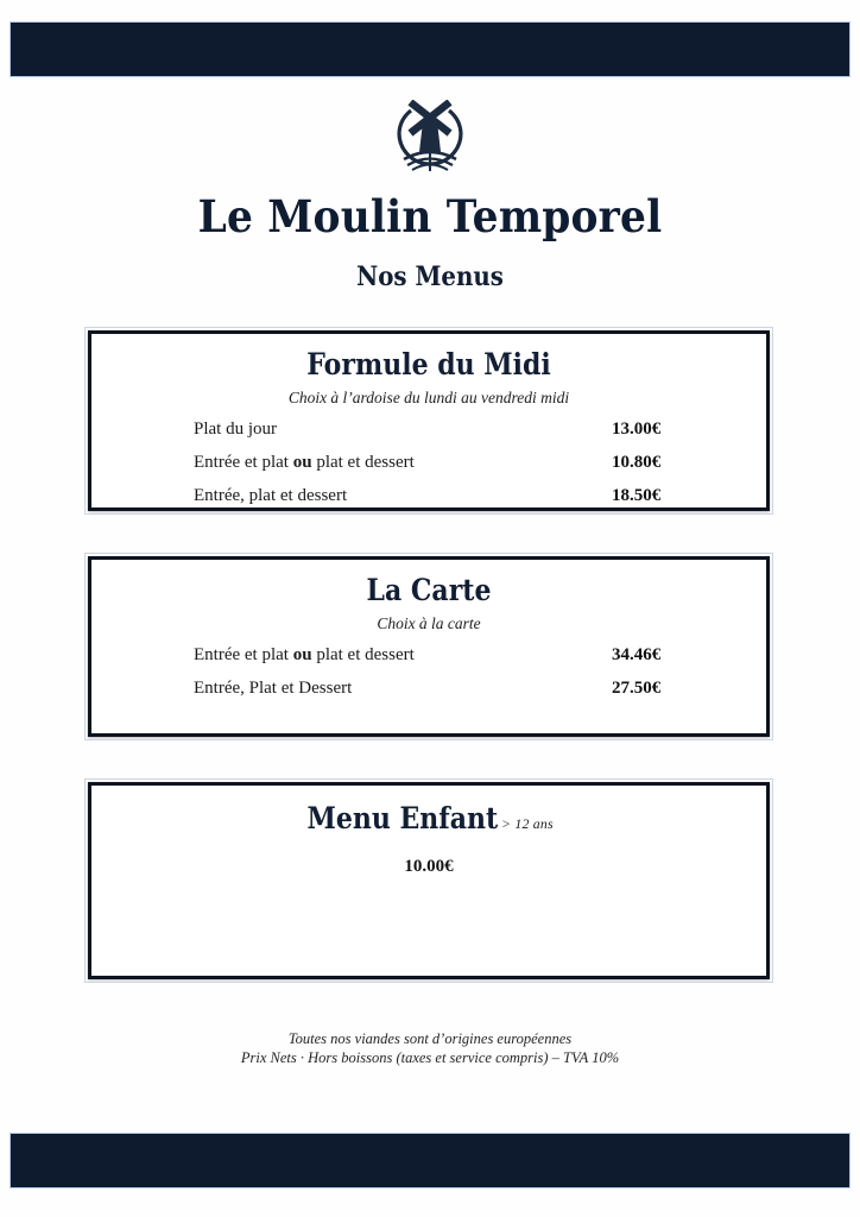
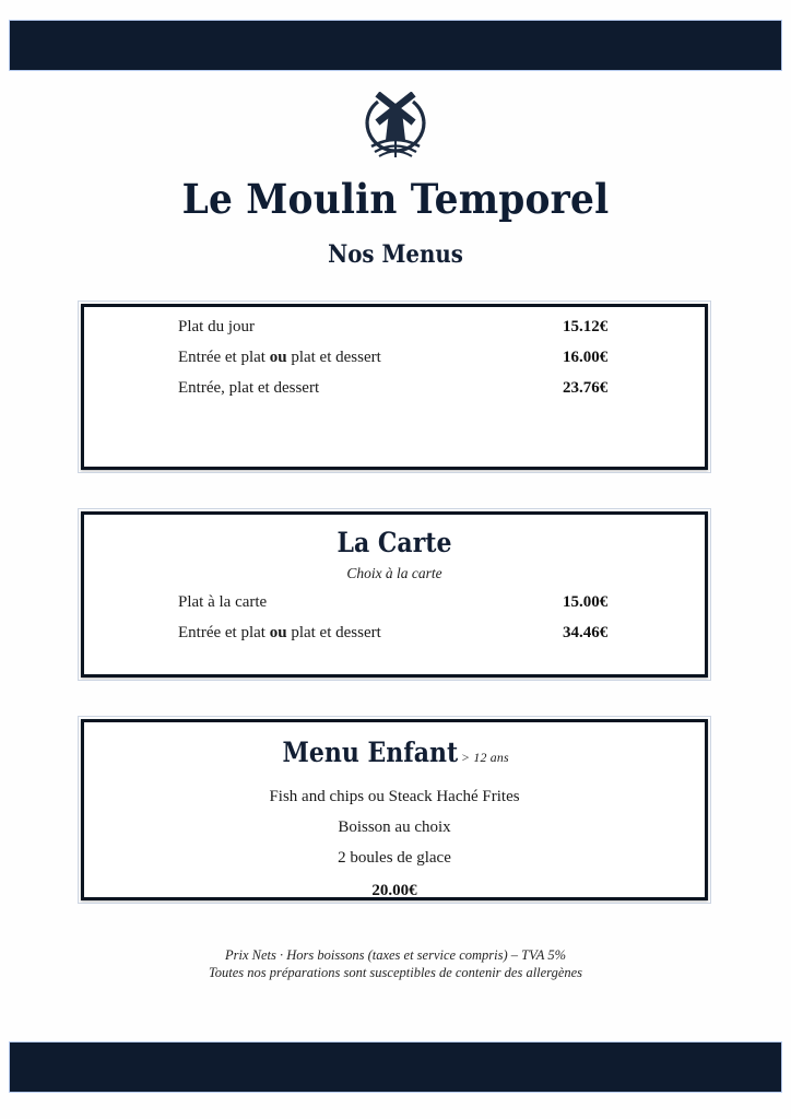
  Le Moulin Temporel
  Nos Menus
- Formule du Midi
- Choix à l’ardoise du lundi au vendredi midi
  Plat du jour
- 13.00€
+ 15.12€
  Entrée et plat ou plat et dessert
- 10.80€
+ 16.00€
  Entrée, plat et dessert
- 18.50€
+ 23.76€
  La Carte
  Choix à la carte
+ Plat à la carte
+ 15.00€
  Entrée et plat ou plat et dessert
  34.46€
- Entrée, Plat et Dessert
- 27.50€
  Menu Enfant > 12 ans
+ Fish and chips ou Steack Haché Frites
+ Boisson au choix
+ 2 boules de glace
- 10.00€
+ 20.00€
- Toutes nos viandes sont d’origines européennes
- Prix Nets · Hors boissons (taxes et service compris) – TVA 10%
+ Prix Nets · Hors boissons (taxes et service compris) – TVA 5%
+ Toutes nos préparations sont susceptibles de contenir des allergènes
